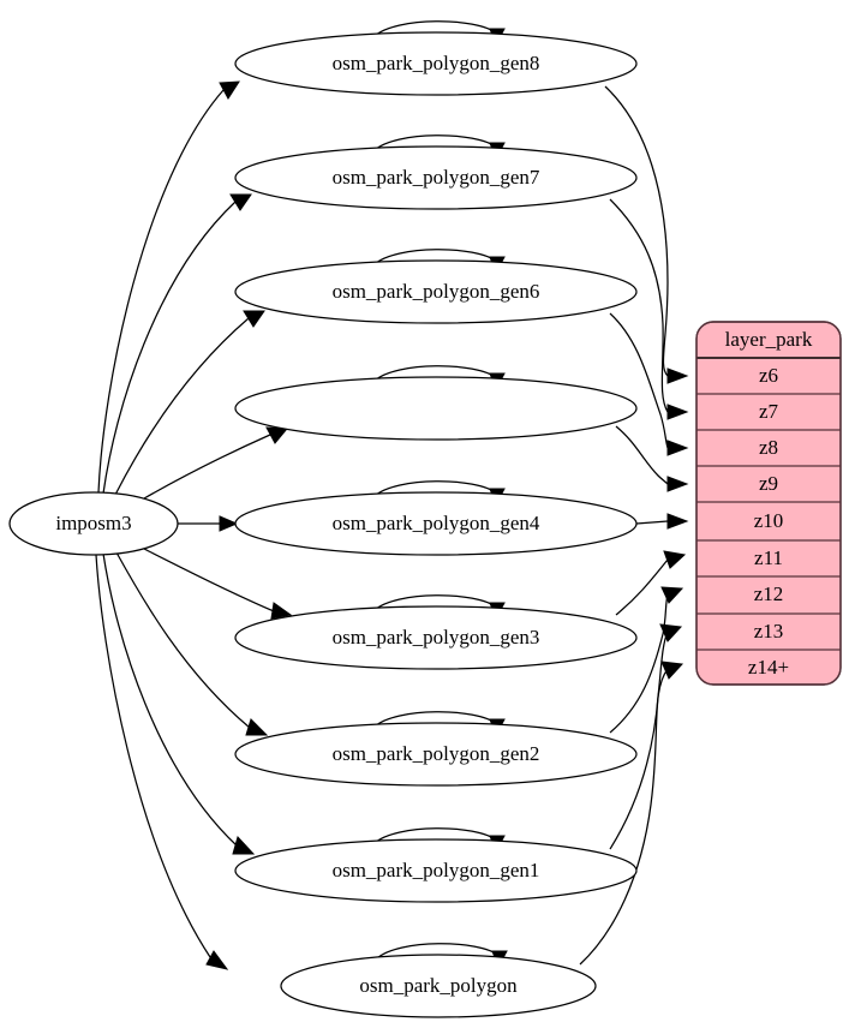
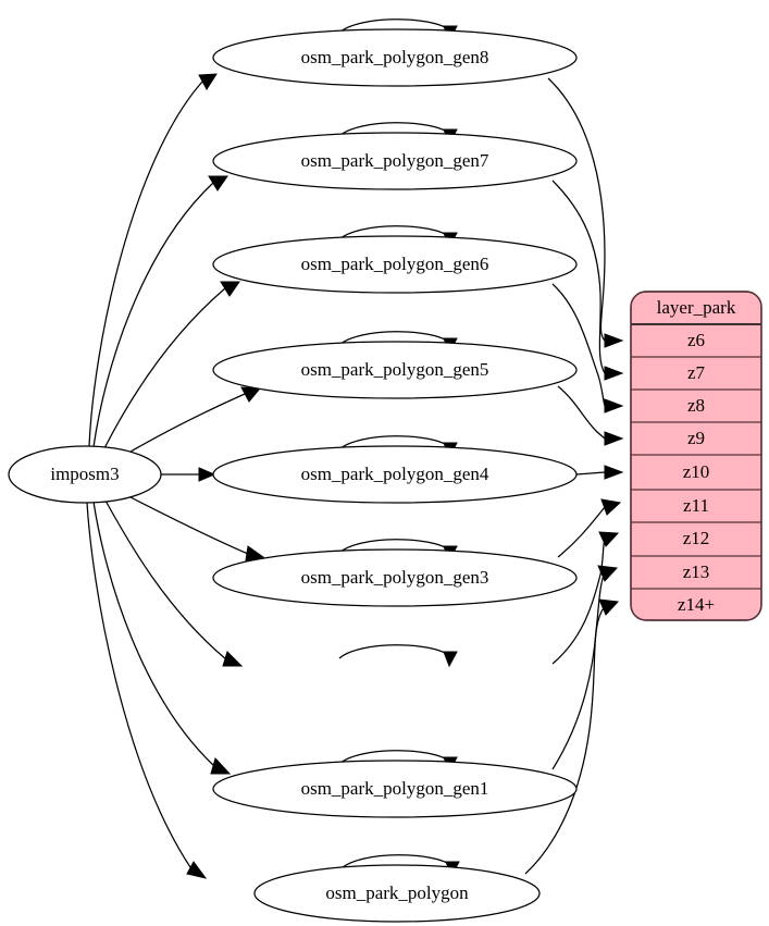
  imposm3
  osm_park_polygon_gen8
  osm_park_polygon_gen7
  osm_park_polygon_gen6
+ osm_park_polygon_gen5
  osm_park_polygon_gen4
  osm_park_polygon_gen3
- osm_park_polygon_gen2
  osm_park_polygon_gen1
  osm_park_polygon
  layer_park
  z6
  z7
  z8
  z9
  z10
  z11
  z12
  z13
  z14+
